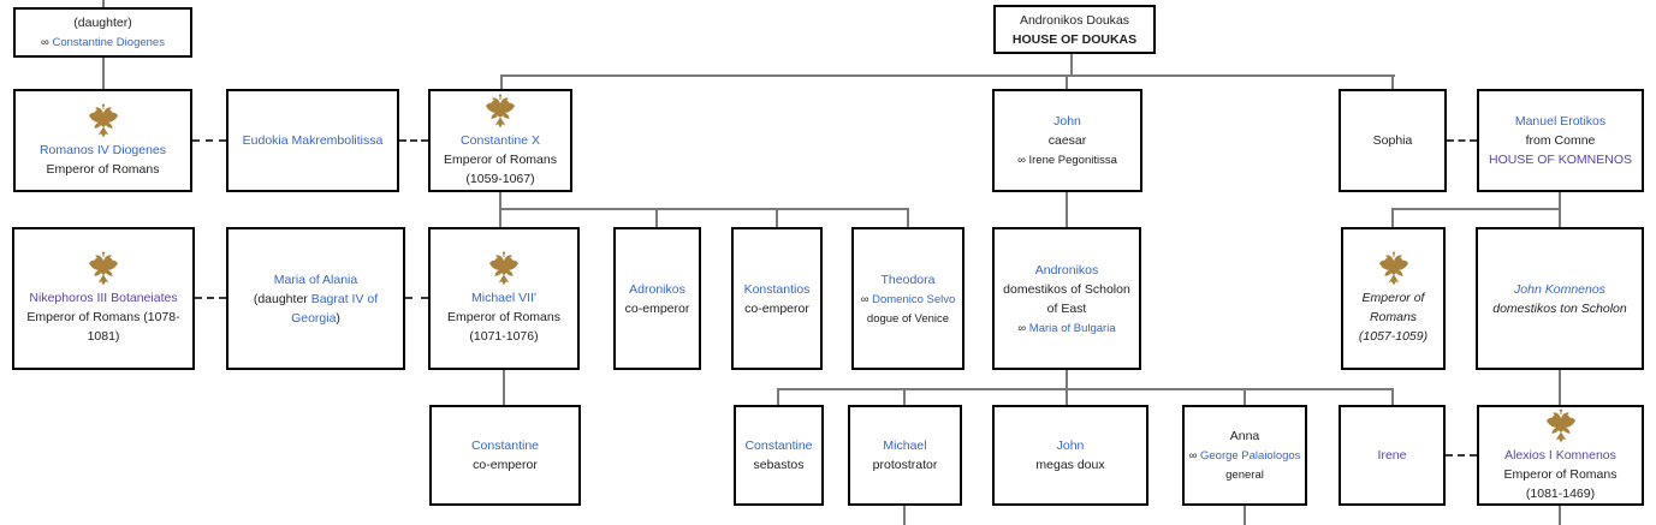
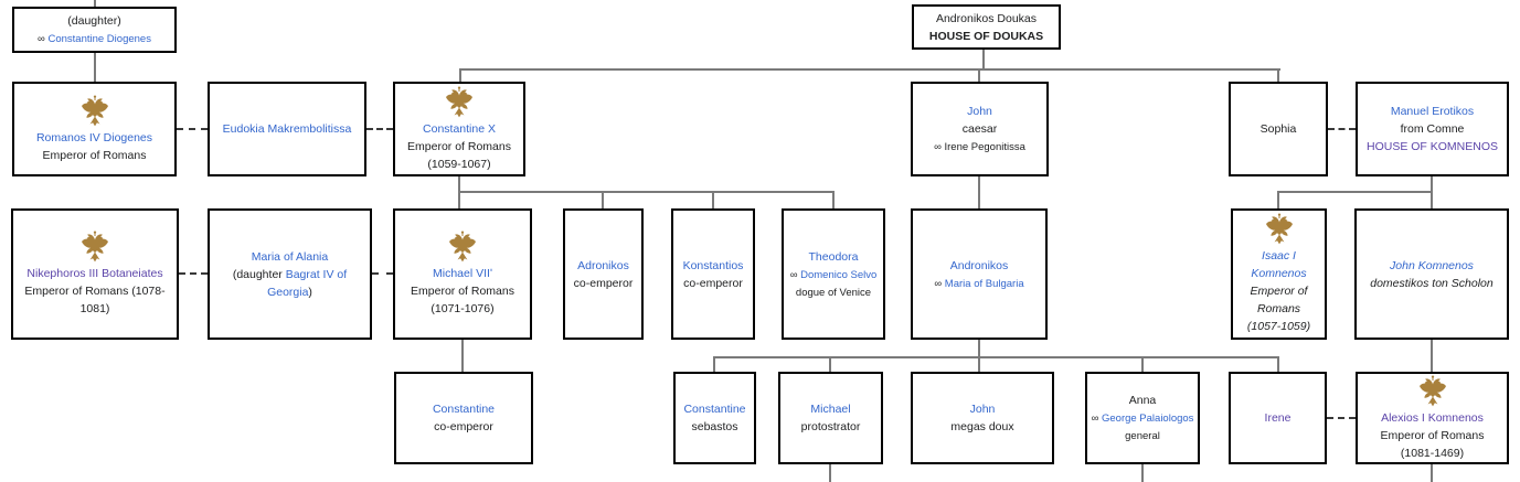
  (daughter)
  ∞ Constantine Diogenes
  Andronikos Doukas
  HOUSE OF DOUKAS
  Romanos IV Diogenes
  Emperor of Romans
  Eudokia Makrembolitissa
  Constantine X
  Emperor of Romans
  (1059-1067)
  John
  caesar
  ∞ Irene Pegonitissa
  Sophia
  Manuel Erotikos
  from Comne
  HOUSE OF KOMNENOS
  Nikephoros III Botaneiates
  Emperor of Romans (1078-1081)
  Maria of Alania
  (daughter Bagrat IV of Georgia)
  Michael VIIʹ
  Emperor of Romans
  (1071-1076)
  Adronikos
  co-emperor
  Konstantios
  co-emperor
  Theodora
  ∞ Domenico Selvo
  dogue of Venice
  Andronikos
- domestikos of Scholon of East
  ∞ Maria of Bulgaria
+ Isaac I Komnenos
  Emperor of Romans
  (1057-1059)
  John Komnenos
  domestikos ton Scholon
  Constantine
  co-emperor
  Constantine
  sebastos
  Michael
  protostrator
  John
  megas doux
  Anna
  ∞ George Palaiologos
  general
  Irene
  Alexios I Komnenos
  Emperor of Romans
  (1081-1469)
